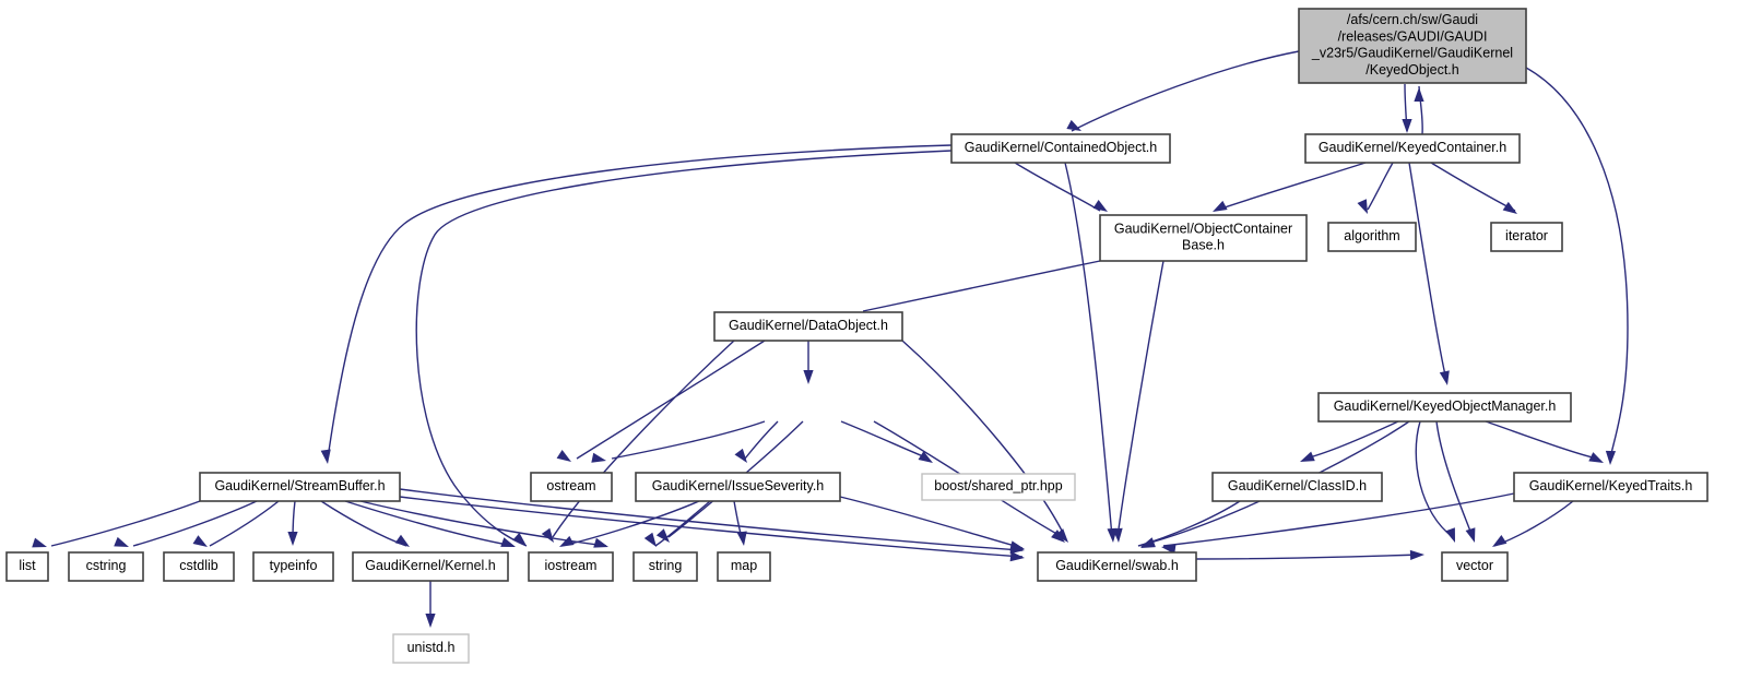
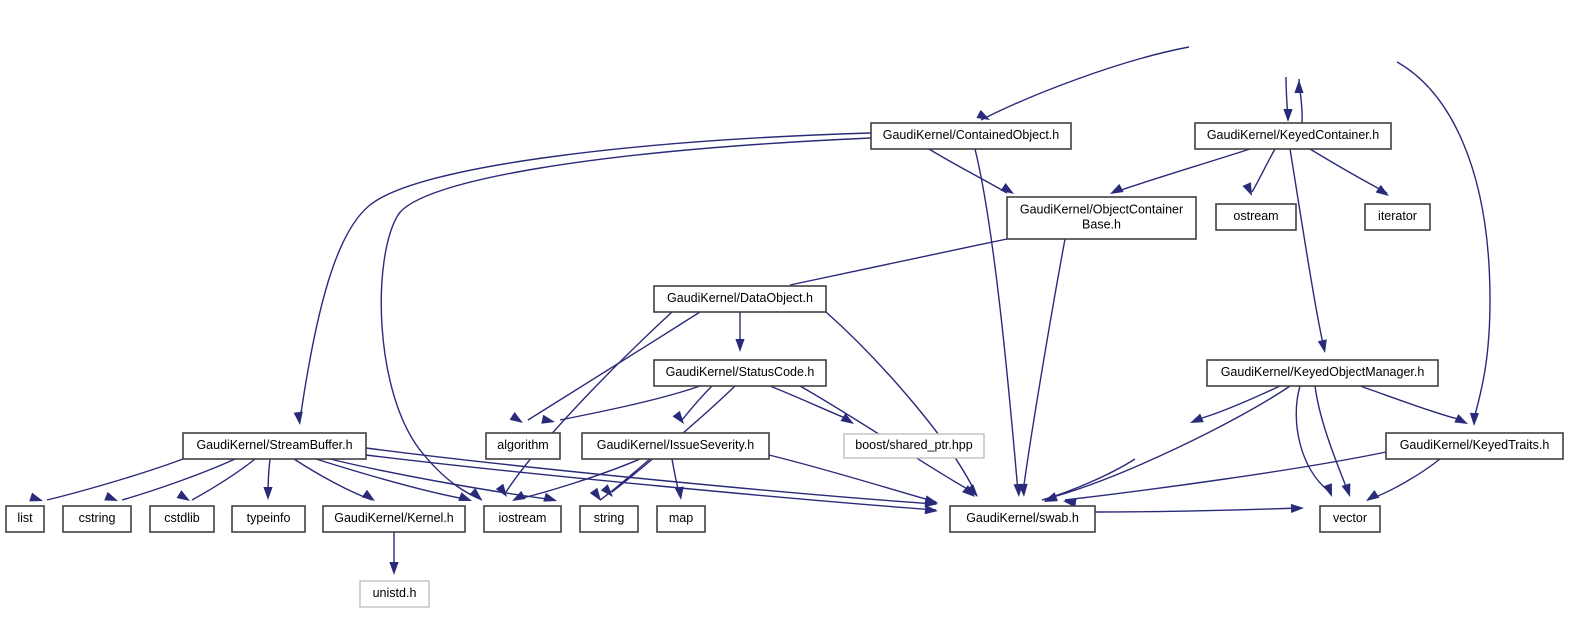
- /afs/cern.ch/sw/Gaudi /releases/GAUDI/GAUDI _v23r5/GaudiKernel/GaudiKernel /KeyedObject.h
  GaudiKernel/ContainedObject.h
  GaudiKernel/KeyedContainer.h
  GaudiKernel/ObjectContainer Base.h
- algorithm
+ ostream
  iterator
  GaudiKernel/DataObject.h
+ GaudiKernel/StatusCode.h
  GaudiKernel/KeyedObjectManager.h
  GaudiKernel/StreamBuffer.h
- ostream
+ algorithm
  GaudiKernel/IssueSeverity.h
  boost/shared_ptr.hpp
- GaudiKernel/ClassID.h
  GaudiKernel/KeyedTraits.h
  list
  cstring
  cstdlib
  typeinfo
  GaudiKernel/Kernel.h
  iostream
  string
  map
  GaudiKernel/swab.h
  vector
  unistd.h
